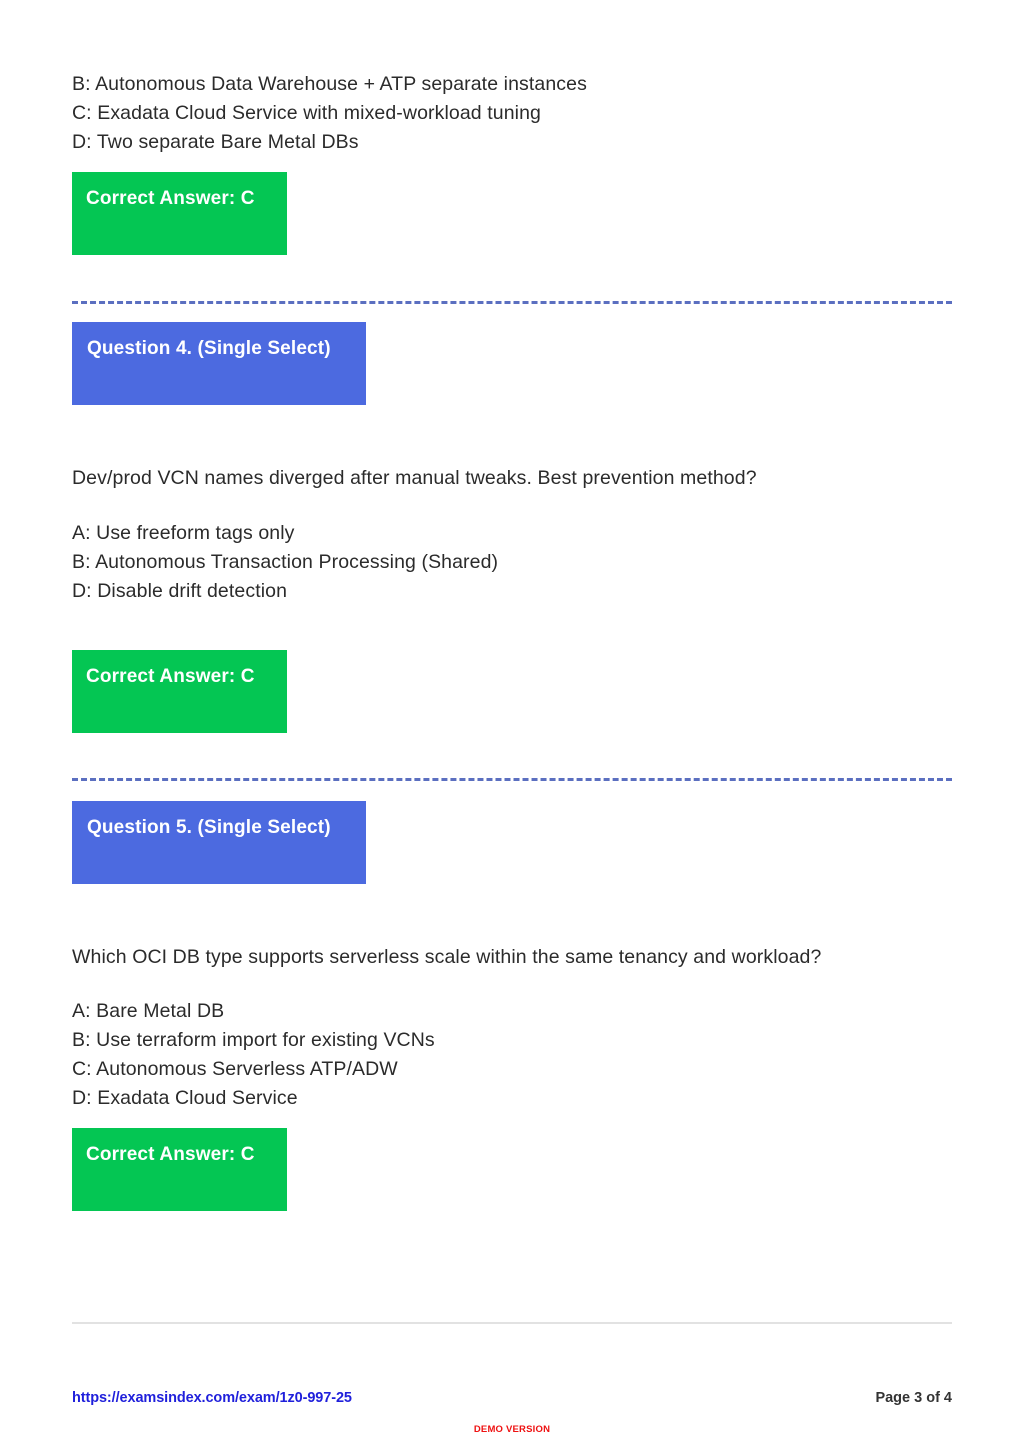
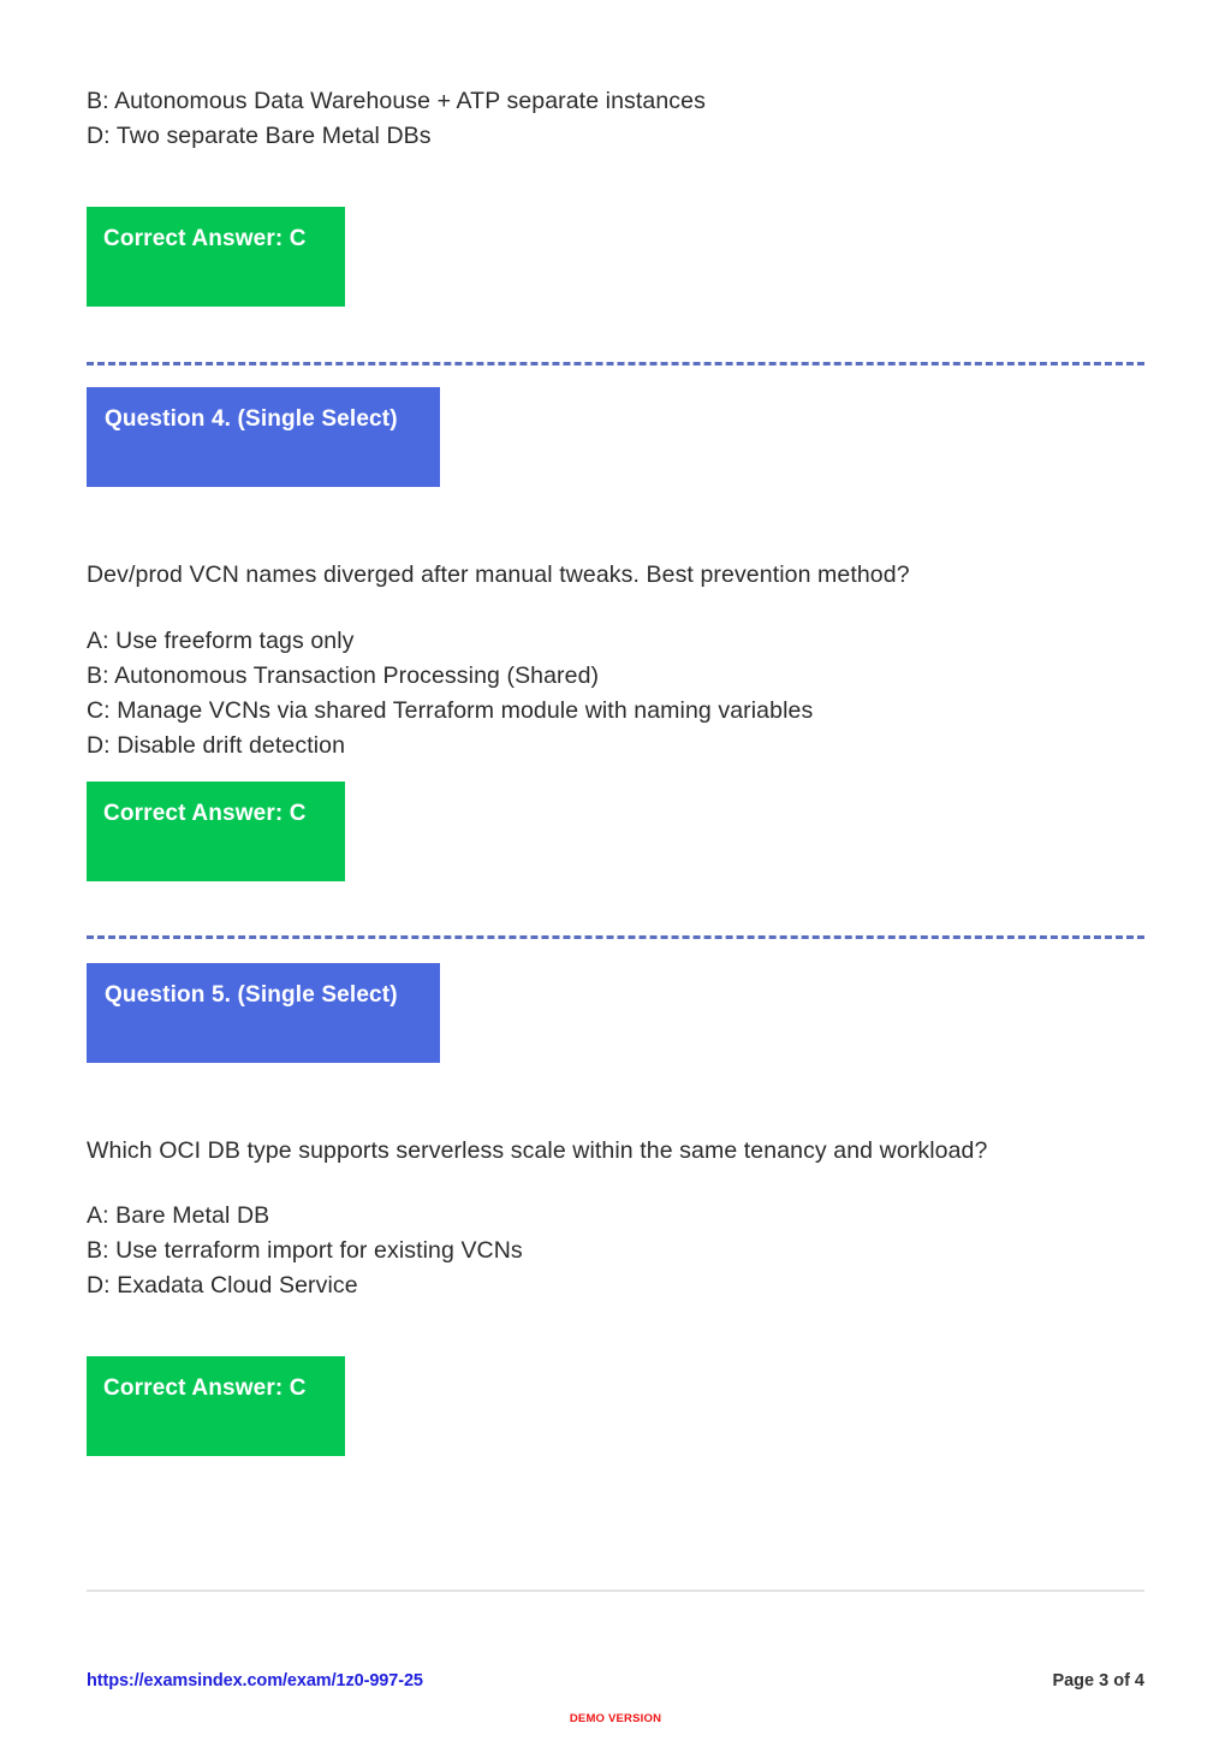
  B: Autonomous Data Warehouse + ATP separate instances
- C: Exadata Cloud Service with mixed-workload tuning
  D: Two separate Bare Metal DBs
  Correct Answer: C
  Question 4. (Single Select)
  Dev/prod VCN names diverged after manual tweaks. Best prevention method?
  A: Use freeform tags only
  B: Autonomous Transaction Processing (Shared)
+ C: Manage VCNs via shared Terraform module with naming variables
  D: Disable drift detection
  Correct Answer: C
  Question 5. (Single Select)
  Which OCI DB type supports serverless scale within the same tenancy and workload?
  A: Bare Metal DB
  B: Use terraform import for existing VCNs
- C: Autonomous Serverless ATP/ADW
  D: Exadata Cloud Service
  Correct Answer: C
  https://examsindex.com/exam/1z0-997-25
  Page 3 of 4
  DEMO VERSION
